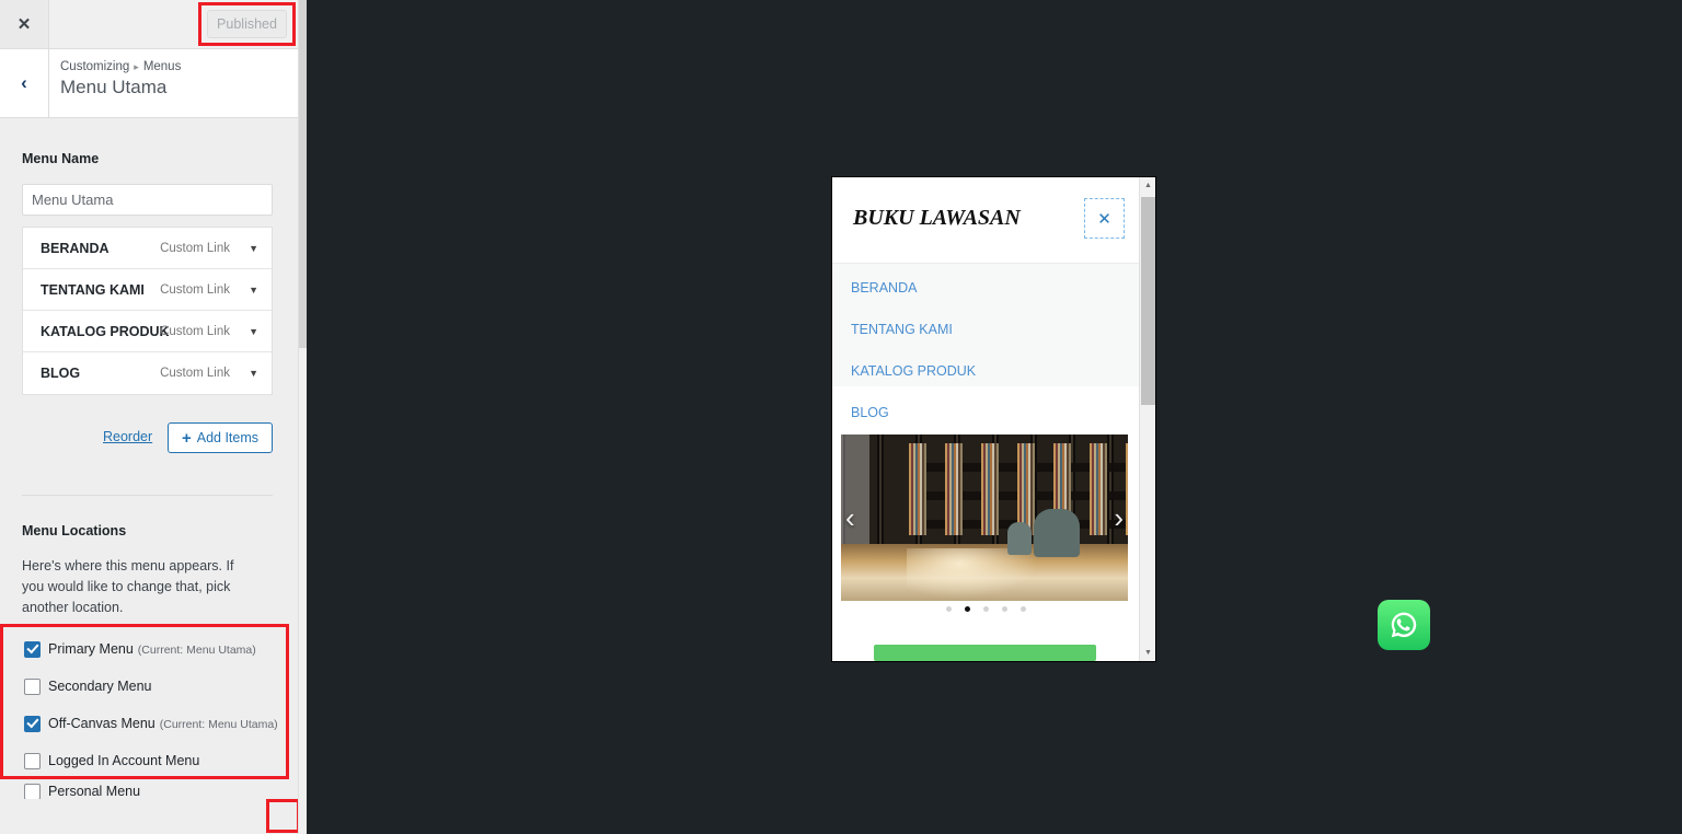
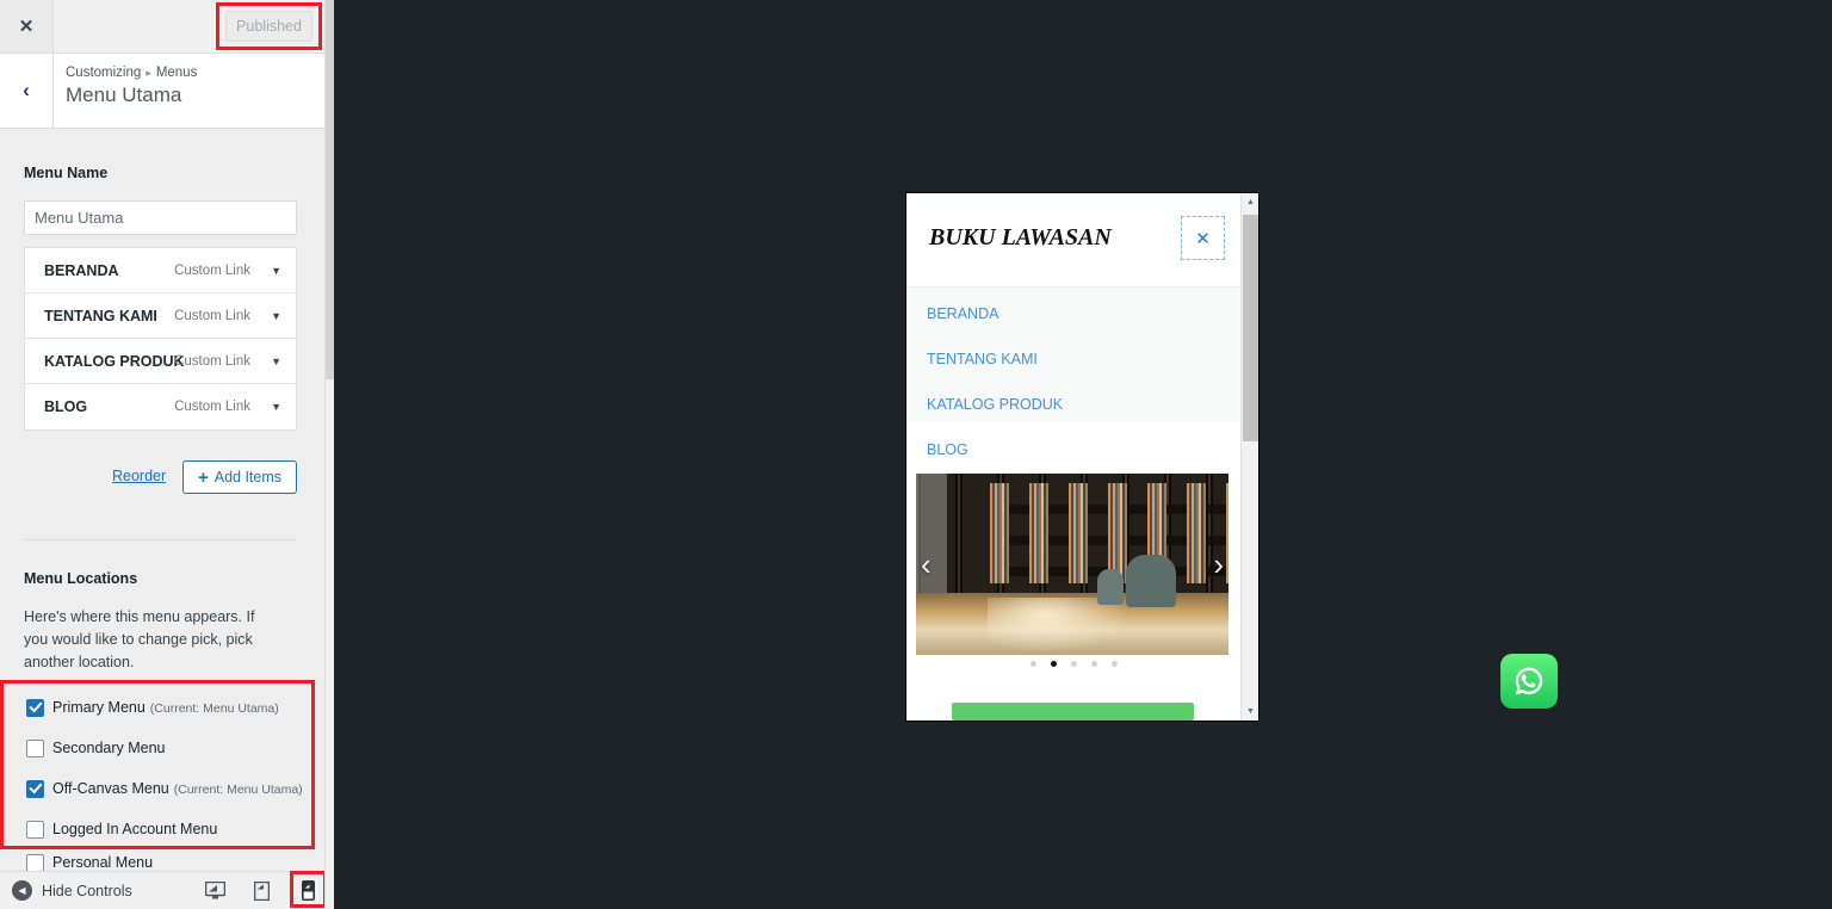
  ✕
  Published
  ‹
  Customizing ▸ Menus
  Menu Utama
  Menu Name
  Menu Utama
  BERANDA
  Custom Link
  ▼
  TENTANG KAMI
  Custom Link
  ▼
  KATALOG PRODUK
  Custom Link
  ▼
  BLOG
  Custom Link
  ▼
  Reorder
  +
  Add Items
  Menu Locations
- Here's where this menu appears. If you would like to change that, pick another location.
+ Here's where this menu appears. If you would like to change pick, pick another location.
  Primary Menu (Current: Menu Utama)
  Secondary Menu
  Off-Canvas Menu (Current: Menu Utama)
  Logged In Account Menu
  Personal Menu
+ ◀
+ Hide Controls
  BUKU LAWASAN
  ✕
  BERANDA
  TENTANG KAMI
  KATALOG PRODUK
  BLOG
  ‹
  ›
